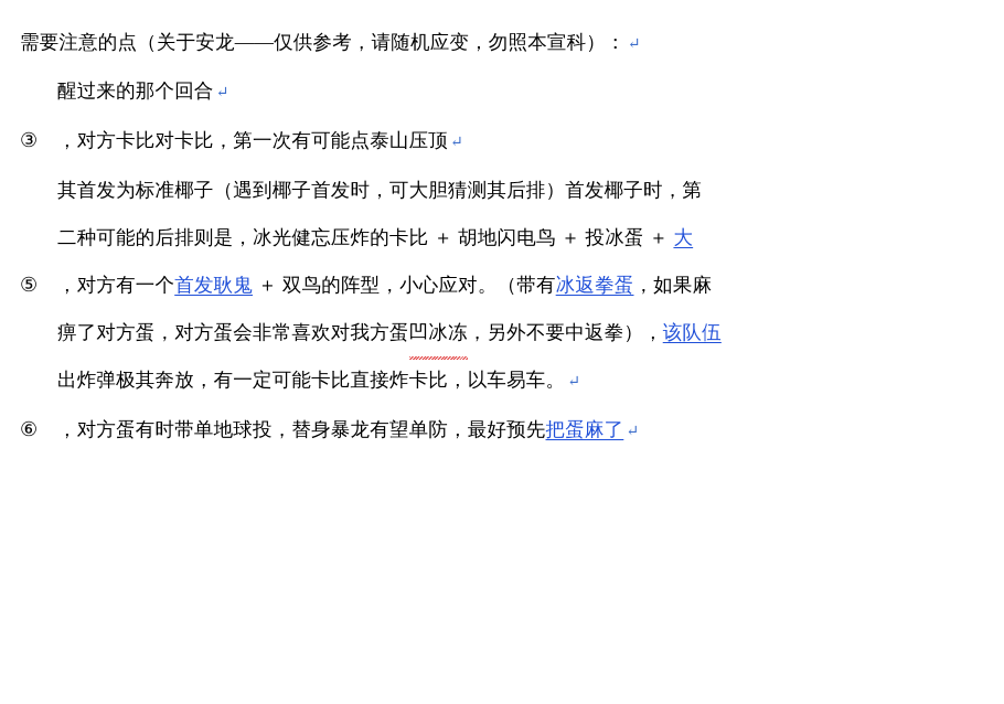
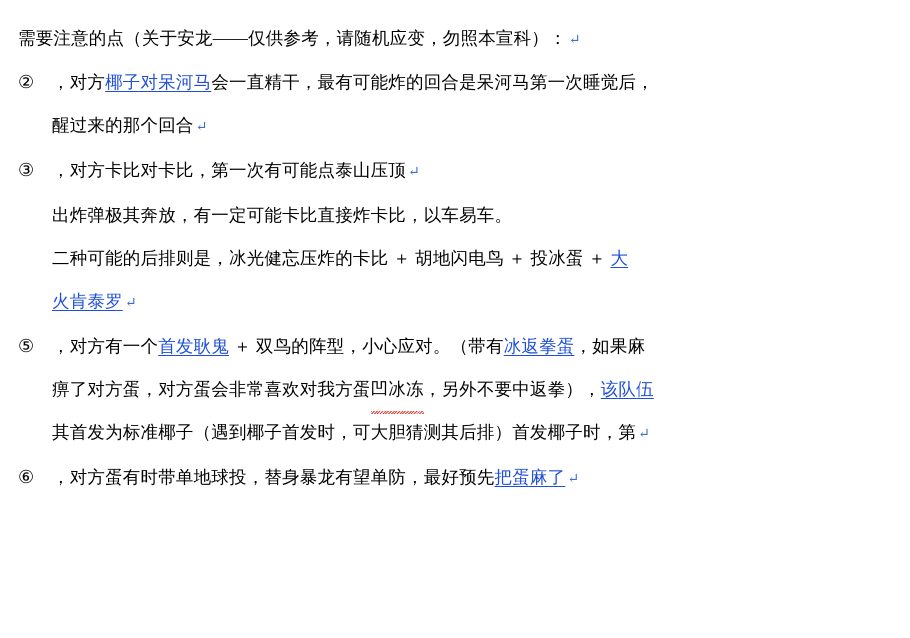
  需要注意的点（关于安龙——仅供参考，请随机应变，勿照本宣科）： ↵
+ ② ，对方椰子对呆河马会一直精干，最有可能炸的回合是呆河马第一次睡觉后，
  醒过来的那个回合 ↵
  ③ ，对方卡比对卡比，第一次有可能点泰山压顶 ↵
- 其首发为标准椰子（遇到椰子首发时，可大胆猜测其后排）首发椰子时，第
+ 出炸弹极其奔放，有一定可能卡比直接炸卡比，以车易车。
  二种可能的后排则是，冰光健忘压炸的卡比 ＋ 胡地闪电鸟 ＋ 投冰蛋 ＋ 大
+ 火肯泰罗 ↵
  ⑤ ，对方有一个首发耿鬼 ＋ 双鸟的阵型，小心应对。（带有冰返拳蛋，如果麻
  痹了对方蛋，对方蛋会非常喜欢对我方蛋凹冰冻，另外不要中返拳），该队伍
- 出炸弹极其奔放，有一定可能卡比直接炸卡比，以车易车。 ↵
+ 其首发为标准椰子（遇到椰子首发时，可大胆猜测其后排）首发椰子时，第 ↵
  ⑥ ，对方蛋有时带单地球投，替身暴龙有望单防，最好预先把蛋麻了 ↵
